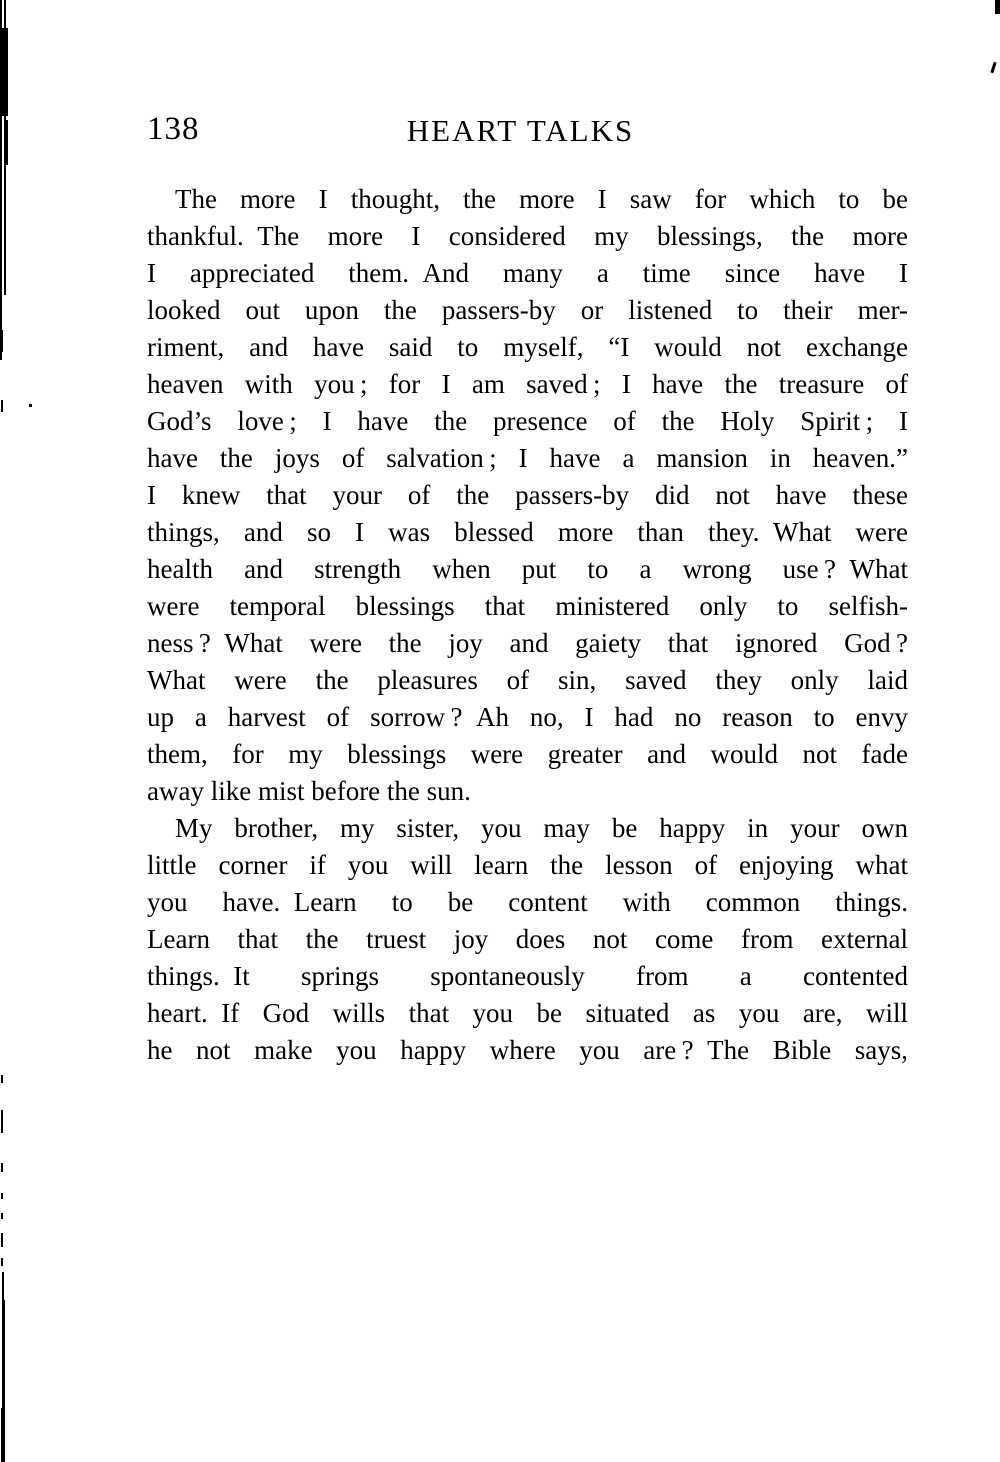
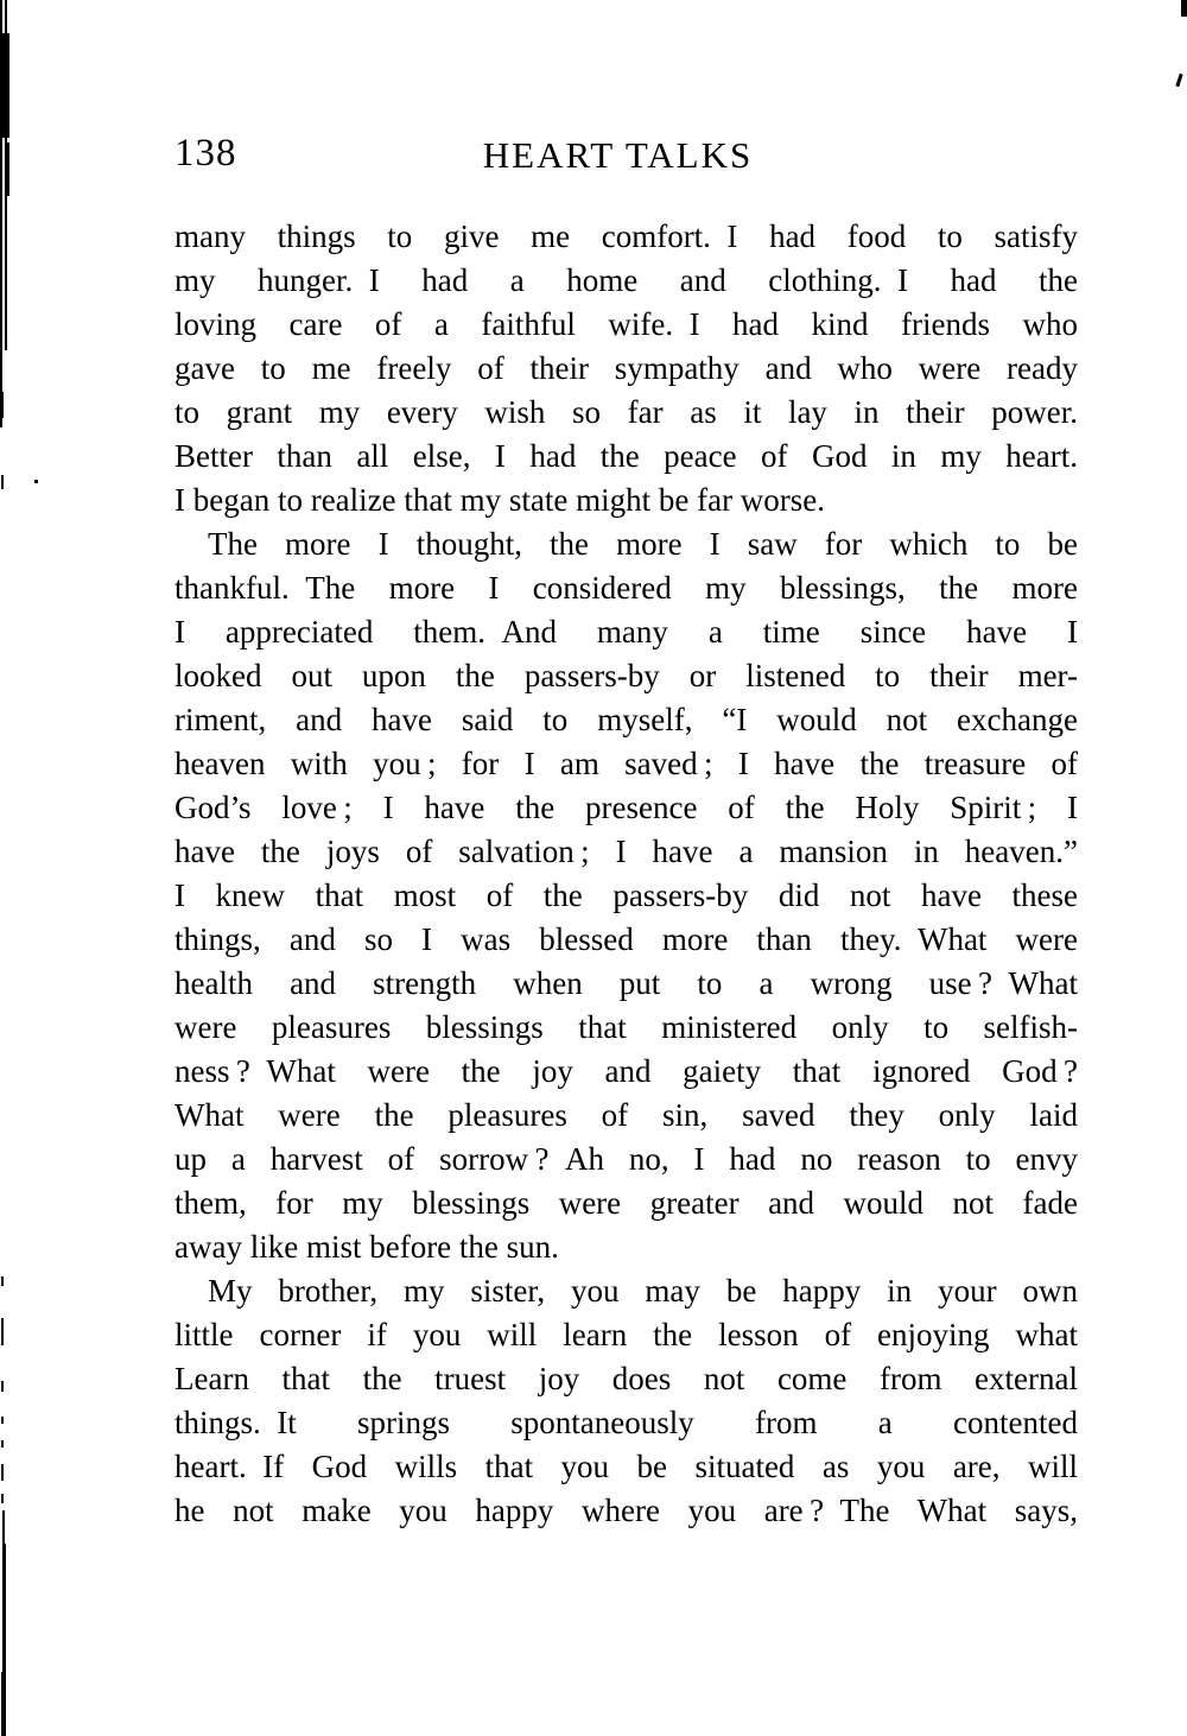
  138
  HEART TALKS
+ many things to give me comfort. I had food to satisfy
+ my hunger. I had a home and clothing. I had the
+ loving care of a faithful wife. I had kind friends who
+ gave to me freely of their sympathy and who were ready
+ to grant my every wish so far as it lay in their power.
+ Better than all else, I had the peace of God in my heart.
+ I began to realize that my state might be far worse.
  The more I thought, the more I saw for which to be
  thankful. The more I considered my blessings, the more
  I appreciated them. And many a time since have I
  looked out upon the passers-by or listened to their mer-
  riment, and have said to myself, “I would not exchange
  heaven with you ; for I am saved ; I have the treasure of
  God’s love ; I have the presence of the Holy Spirit ; I
  have the joys of salvation ; I have a mansion in heaven.”
- I knew that your of the passers-by did not have these
+ I knew that most of the passers-by did not have these
  things, and so I was blessed more than they. What were
  health and strength when put to a wrong use ? What
- were temporal blessings that ministered only to selfish-
+ were pleasures blessings that ministered only to selfish-
  ness ? What were the joy and gaiety that ignored God ?
  What were the pleasures of sin, saved they only laid
  up a harvest of sorrow ? Ah no, I had no reason to envy
  them, for my blessings were greater and would not fade
  away like mist before the sun.
  My brother, my sister, you may be happy in your own
  little corner if you will learn the lesson of enjoying what
- you have. Learn to be content with common things.
  Learn that the truest joy does not come from external
  things. It springs spontaneously from a contented
  heart. If God wills that you be situated as you are, will
- he not make you happy where you are ? The Bible says,
+ he not make you happy where you are ? The What says,
